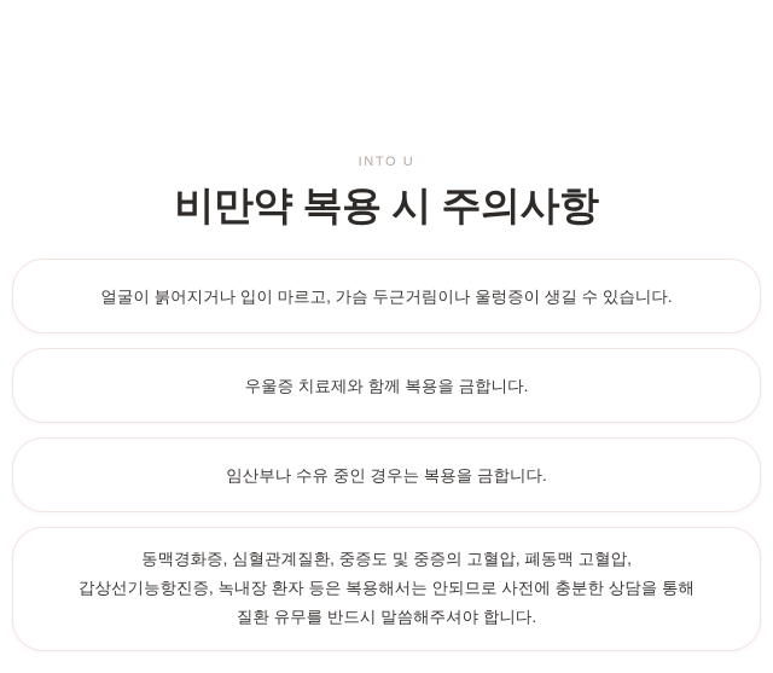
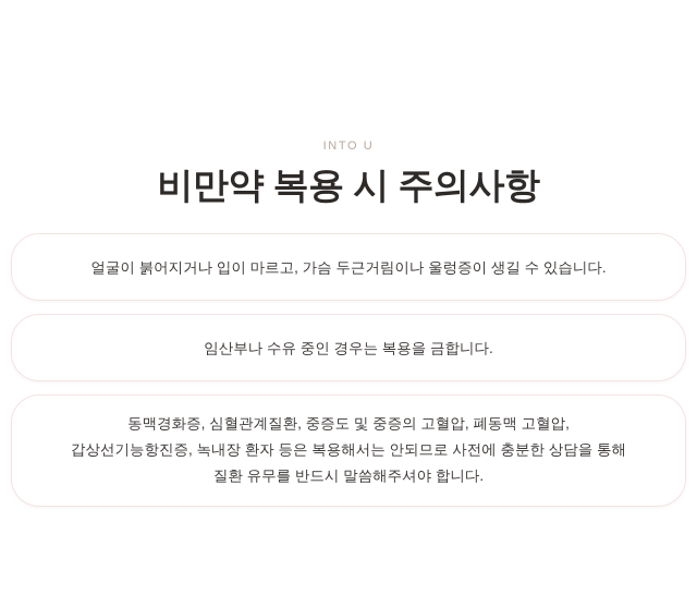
  INTO U
  비만약 복용 시 주의사항
  얼굴이 붉어지거나 입이 마르고, 가슴 두근거림이나 울렁증이 생길 수 있습니다.
- 우울증 치료제와 함께 복용을 금합니다.
  임산부나 수유 중인 경우는 복용을 금합니다.
  동맥경화증, 심혈관계질환, 중증도 및 중증의 고혈압, 폐동맥 고혈압,
  갑상선기능항진증, 녹내장 환자 등은 복용해서는 안되므로 사전에 충분한 상담을 통해
  질환 유무를 반드시 말씀해주셔야 합니다.
